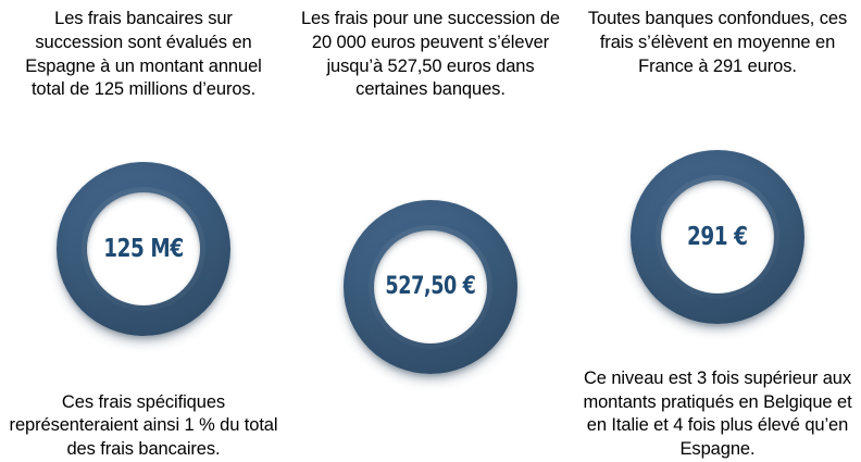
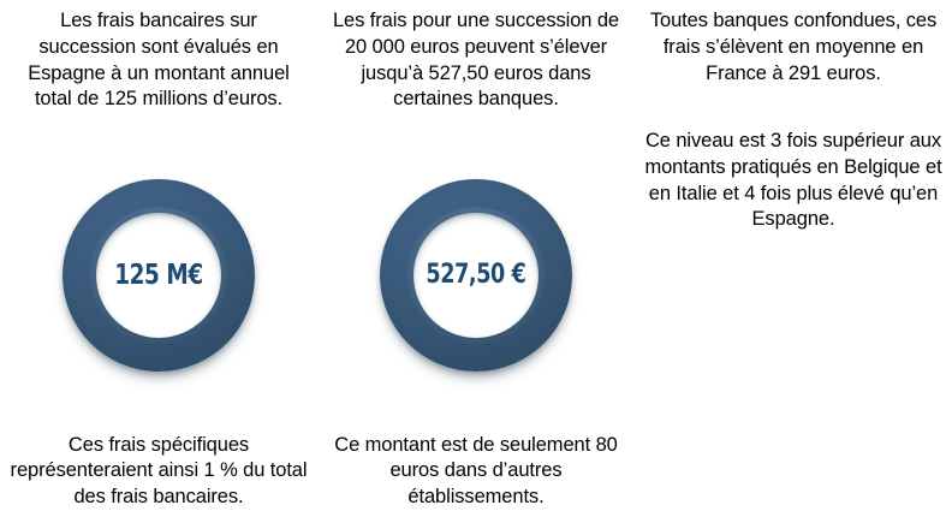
  Les frais bancaires sur succession sont évalués en Espagne à un montant annuel total de 125 millions d’euros.
  125 M€
  Ces frais spécifiques représenteraient ainsi 1 % du total des frais bancaires.
  Les frais pour une succession de 20 000 euros peuvent s’élever jusqu’à 527,50 euros dans certaines banques.
  527,50 €
+ Ce montant est de seulement 80 euros dans d’autres établissements.
  Toutes banques confondues, ces frais s’élèvent en moyenne en France à 291 euros.
- 291 €
  Ce niveau est 3 fois supérieur aux montants pratiqués en Belgique et en Italie et 4 fois plus élevé qu’en Espagne.
